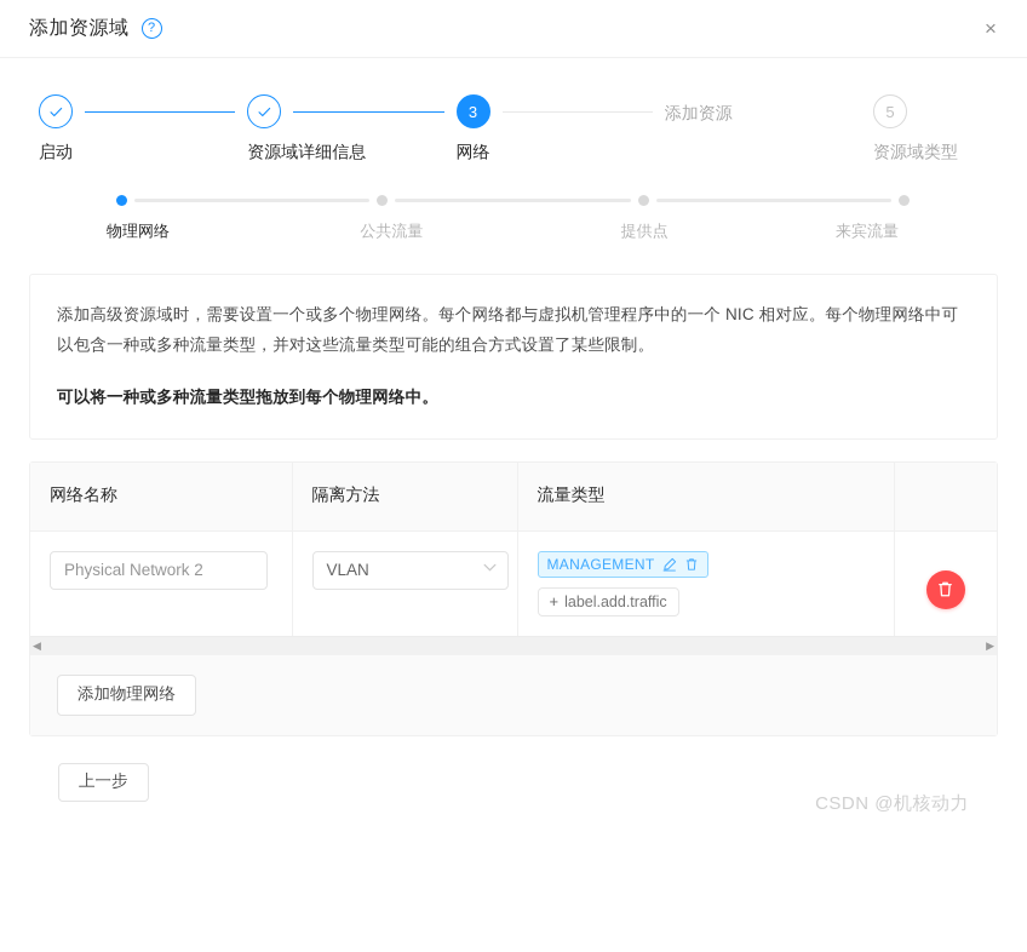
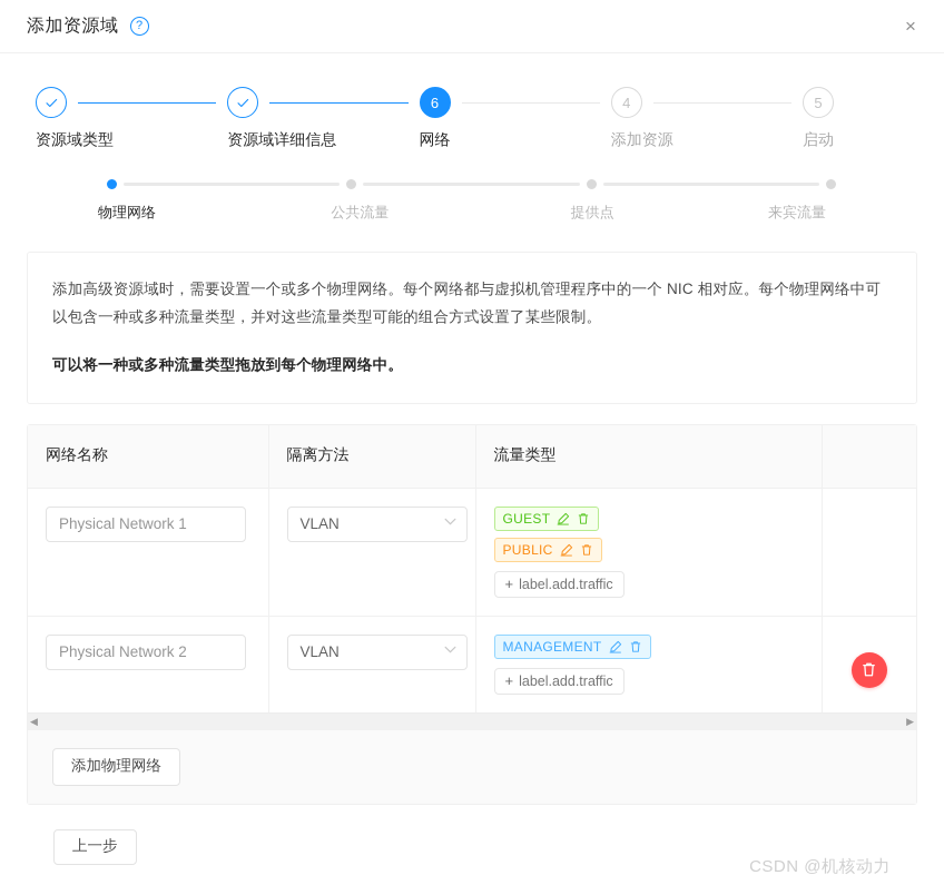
  添加资源域
  ?
  ×
- 启动
+ 资源域类型
  资源域详细信息
- 3
+ 6
  网络
+ 4
  添加资源
  5
- 资源域类型
+ 启动
  物理网络
  公共流量
  提供点
  来宾流量
  添加高级资源域时，需要设置一个或多个物理网络。每个网络都与虚拟机管理程序中的一个 NIC 相对应。每个物理网络中可以包含一种或多种流量类型，并对这些流量类型可能的组合方式设置了某些限制。
  可以将一种或多种流量类型拖放到每个物理网络中。
  网络名称	隔离方法	流量类型
+ Physical Network 1	VLAN	GUEST PUBLIC + label.add.traffic
  Physical Network 2	VLAN	MANAGEMENT + label.add.traffic
  ◀
  ▶
  添加物理网络
  上一步
  CSDN @机核动力
